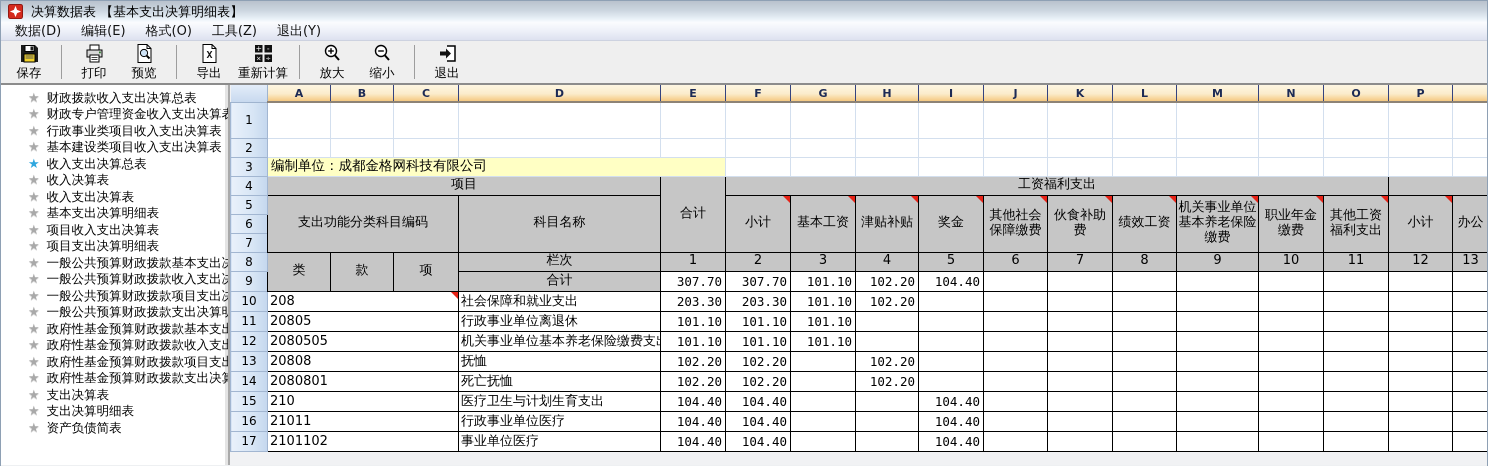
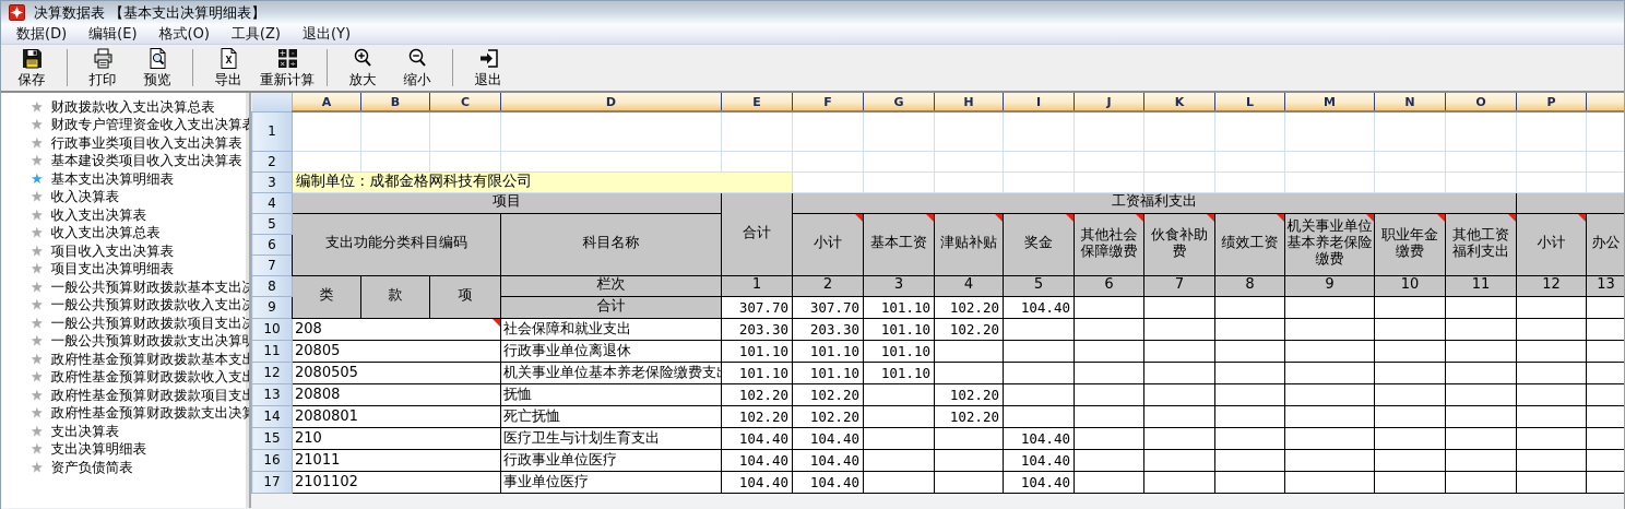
  决算数据表 【基本支出决算明细表】
  数据(D)
  编辑(E)
  格式(O)
  工具(Z)
  退出(Y)
  保存
  打印
  预览
  X
  导出
  +
  -
  ×
  ÷
  重新计算
  放大
  缩小
  退出
  ★
  财政拨款收入支出决算总表
  ★
  财政专户管理资金收入支出决算表
  ★
  行政事业类项目收入支出决算表
  ★
  基本建设类项目收入支出决算表
  ★
- 收入支出决算总表
+ 基本支出决算明细表
  ★
  收入决算表
  ★
  收入支出决算表
  ★
- 基本支出决算明细表
+ 收入支出决算总表
  ★
  项目收入支出决算表
  ★
  项目支出决算明细表
  ★
  一般公共预算财政拨款基本支出决
  ★
  一般公共预算财政拨款收入支出决
  ★
  一般公共预算财政拨款项目支出决
  ★
  一般公共预算财政拨款支出决算明
  ★
  政府性基金预算财政拨款基本支出
  ★
  政府性基金预算财政拨款收入支出
  ★
  政府性基金预算财政拨款项目支出
  ★
  政府性基金预算财政拨款支出决算
  ★
  支出决算表
  ★
  支出决算明细表
  ★
  资产负债简表
  	A	B	C	D	E	F	G	H	I	J	K	L	M	N	O	P
  1
  2
  3	编制单位：成都金格网科技有限公司
  4	项目	合计	工资福利支出
  5	支出功能分类科目编码	科目名称	小计	基本工资	津贴补贴	奖金	其他社会保障缴费	伙食补助费	绩效工资	机关事业单位基本养老保险缴费	职业年金缴费	其他工资福利支出	小计	办公
  6
  7
  8	类	款	项	栏次	1	2	3	4	5	6	7	8	9	10	11	12	13
  9	合计	307.70	307.70	101.10	102.20	104.40
  10	208	社会保障和就业支出	203.30	203.30	101.10	102.20
  11	20805	行政事业单位离退休	101.10	101.10	101.10
  12	2080505	机关事业单位基本养老保险缴费支	101.10	101.10	101.10
  13	20808	抚恤	102.20	102.20		102.20
  14	2080801	死亡抚恤	102.20	102.20		102.20
  15	210	医疗卫生与计划生育支出	104.40	104.40			104.40
  16	21011	行政事业单位医疗	104.40	104.40			104.40
  17	2101102	事业单位医疗	104.40	104.40			104.40
